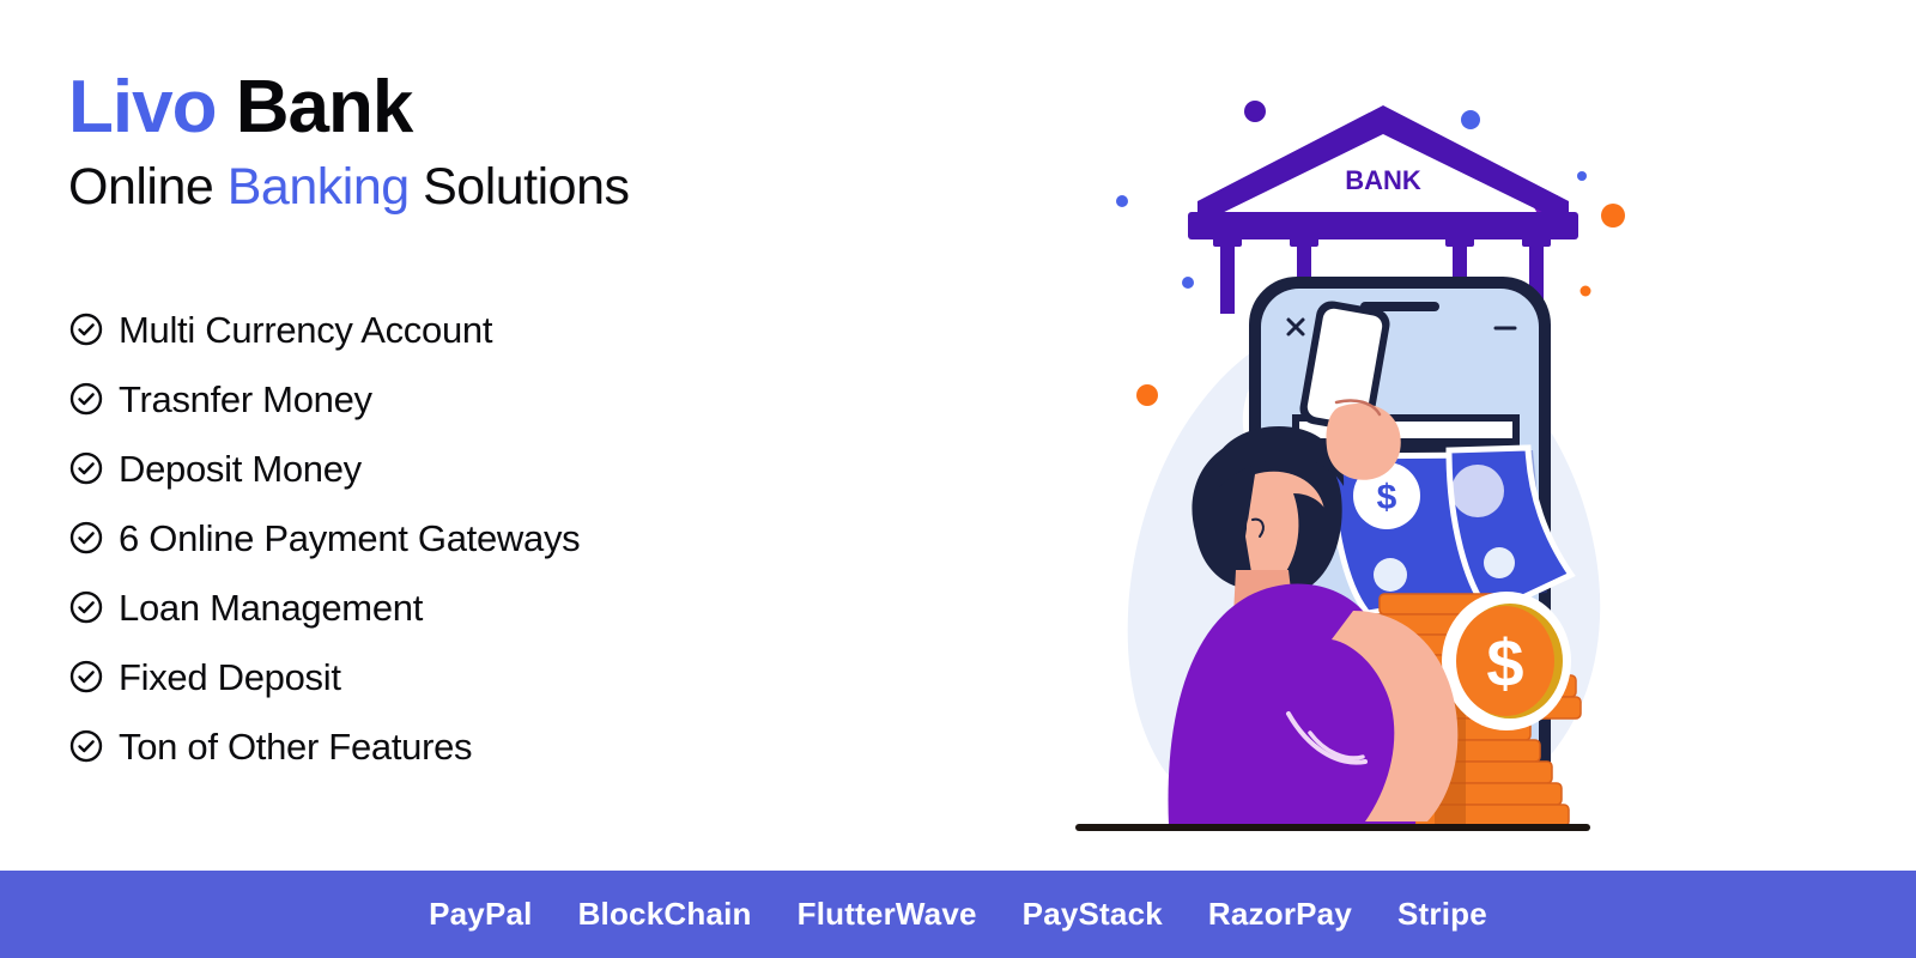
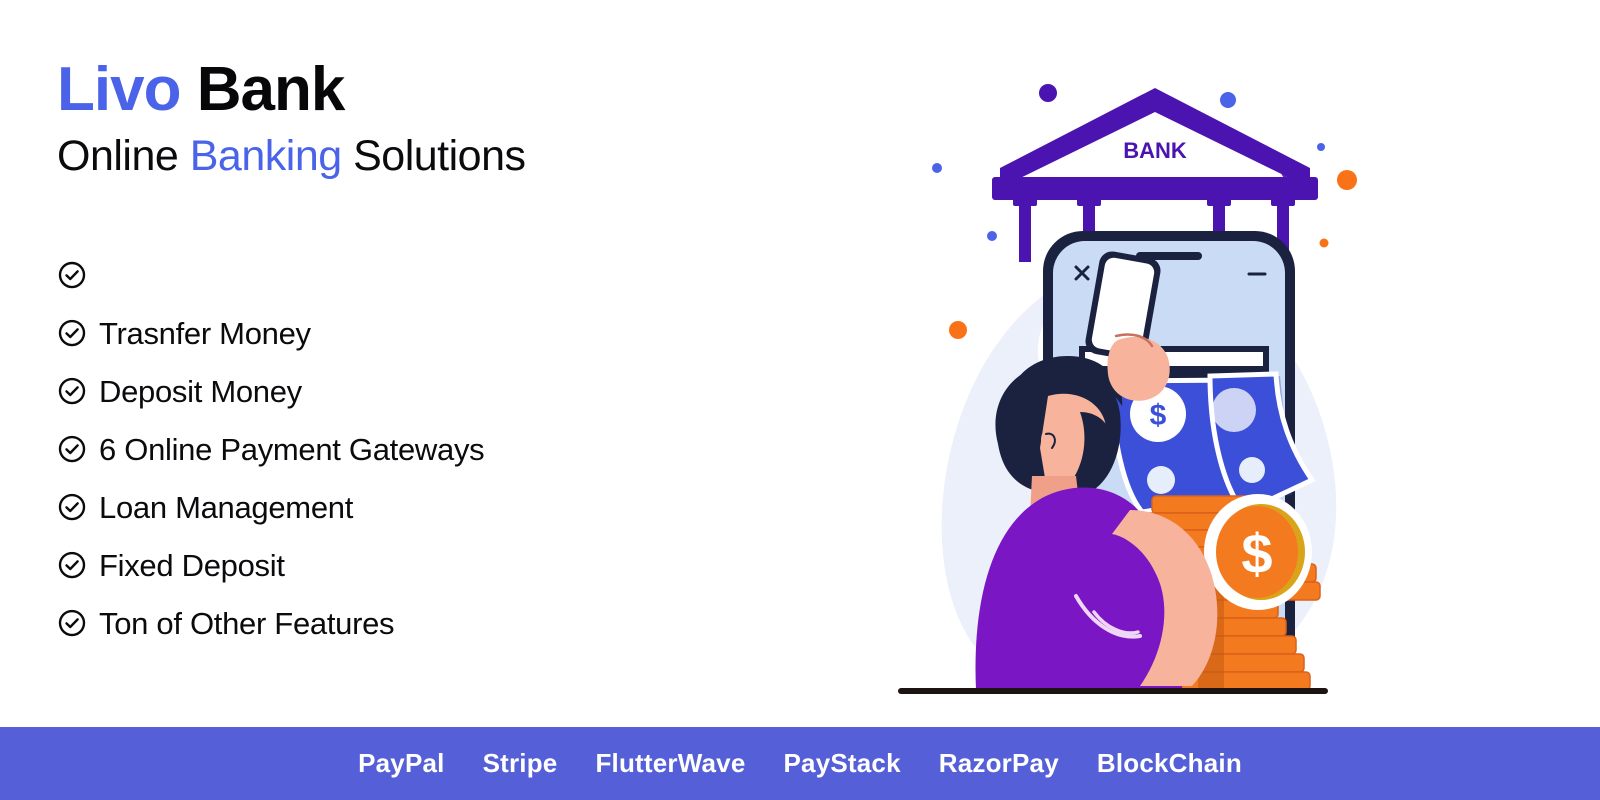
  Livo Bank
  Online Banking Solutions
- Multi Currency Account
  Trasnfer Money
  Deposit Money
  6 Online Payment Gateways
  Loan Management
  Fixed Deposit
  Ton of Other Features
  BANK
  $
  $
  PayPal
- BlockChain
+ Stripe
  FlutterWave
  PayStack
  RazorPay
- Stripe
+ BlockChain
